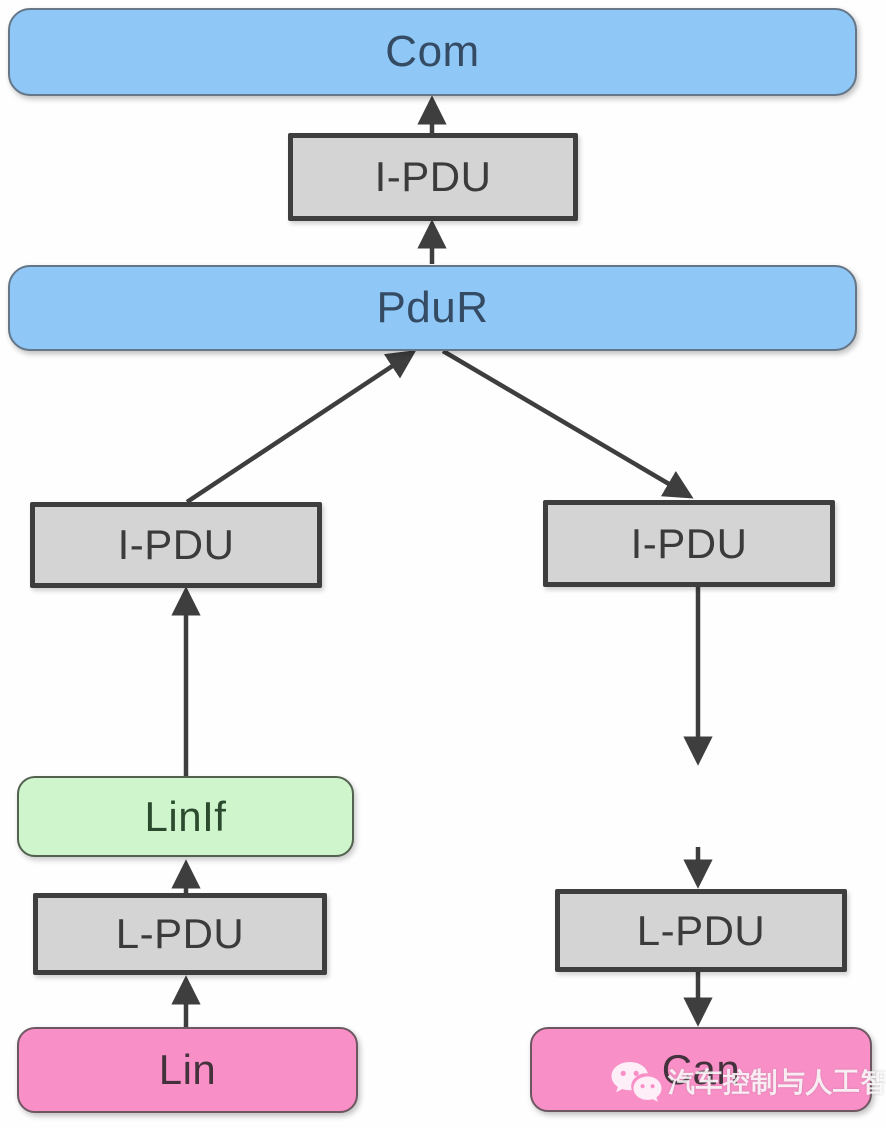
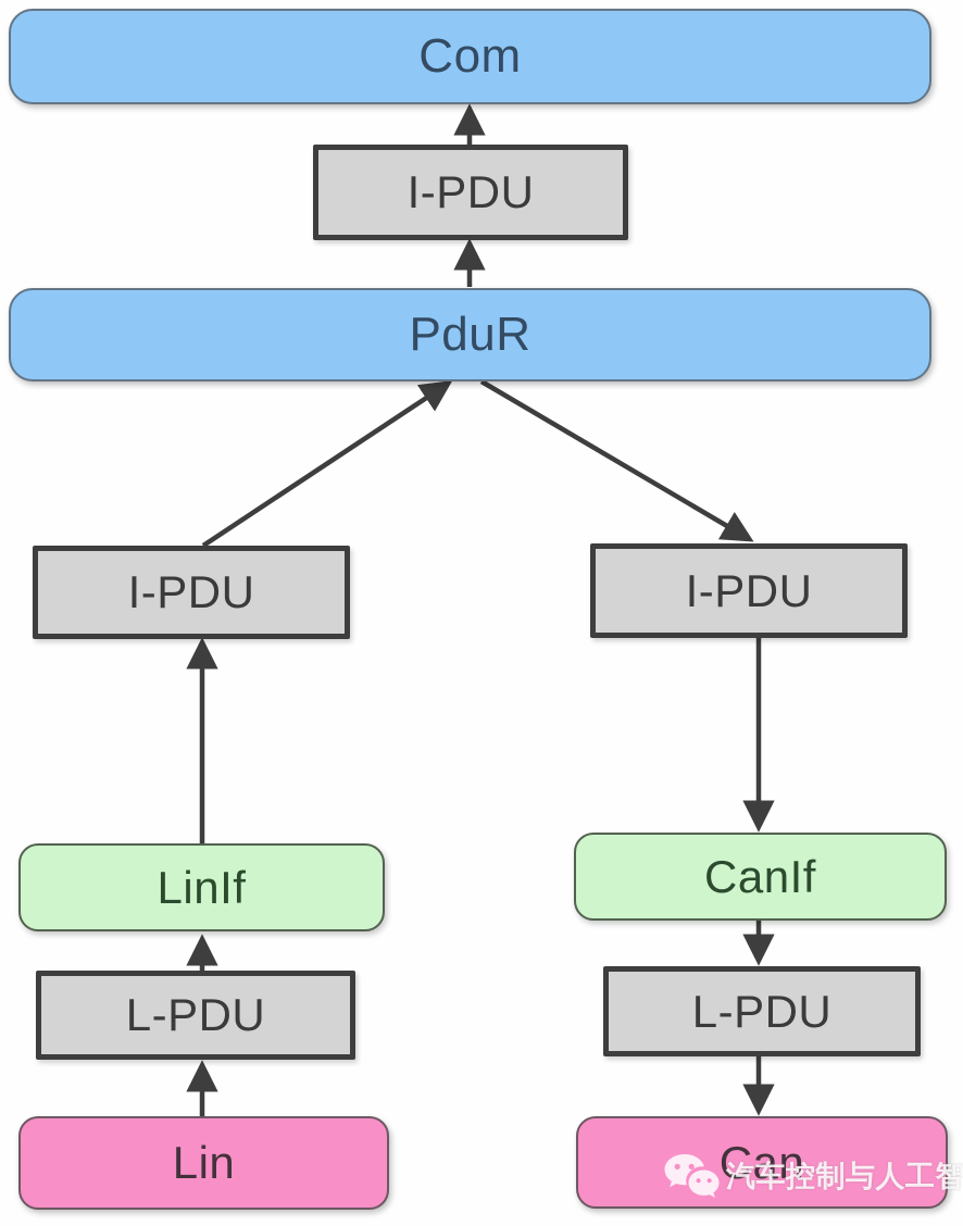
  Com
  I-PDU
  PduR
  I-PDU
  I-PDU
  LinIf
+ CanIf
  L-PDU
  L-PDU
  Lin
  Can
  汽车控制与人工智
